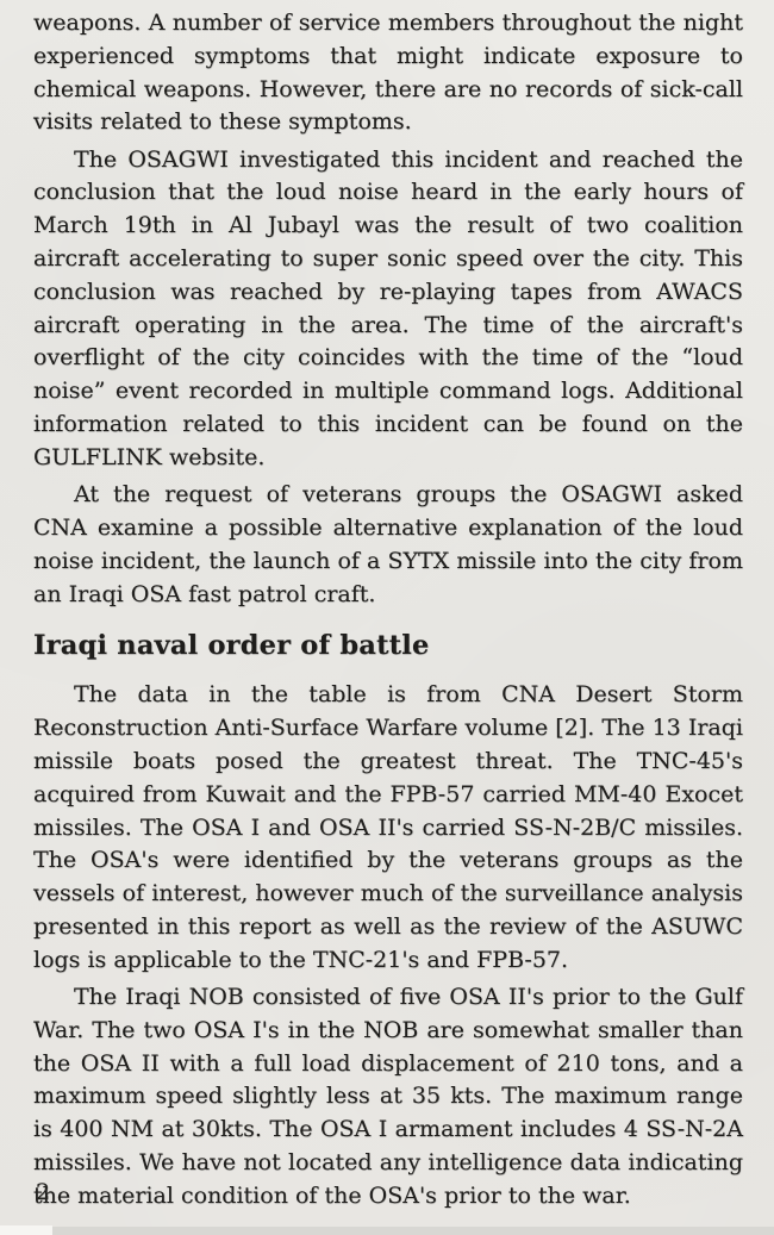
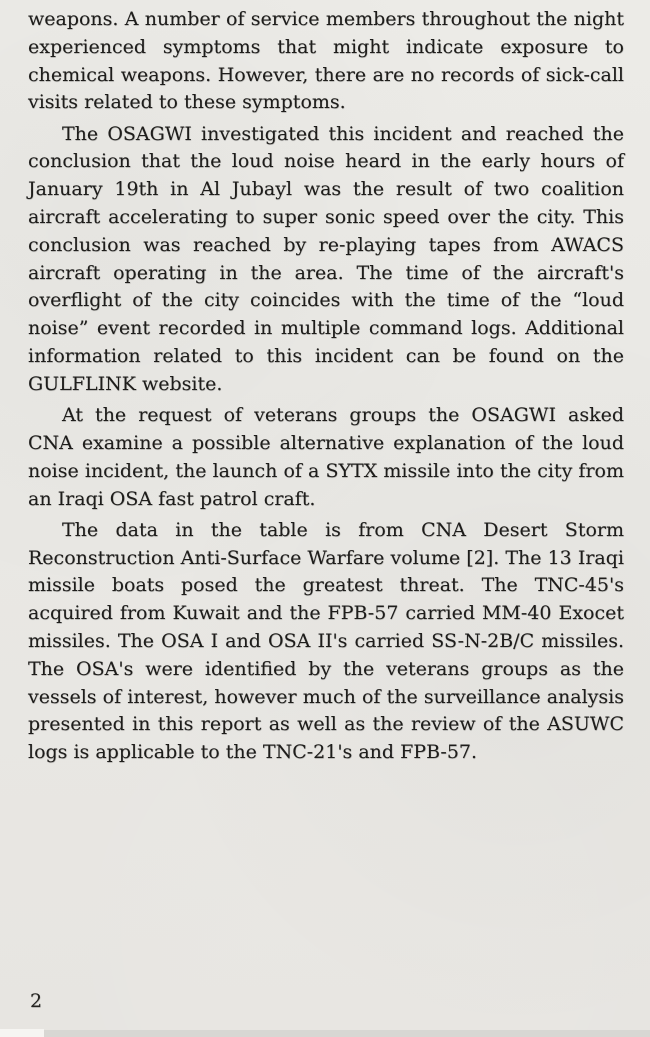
  weapons. A number of service members throughout the night experienced symptoms that might indicate exposure to chemical weapons. However, there are no records of sick-call visits related to these symptoms.
- The OSAGWI investigated this incident and reached the conclusion that the loud noise heard in the early hours of March 19th in Al Jubayl was the result of two coalition aircraft accelerating to super sonic speed over the city. This conclusion was reached by re-playing tapes from AWACS aircraft operating in the area. The time of the aircraft's overflight of the city coincides with the time of the “loud noise” event recorded in multiple command logs. Additional information related to this incident can be found on the GULFLINK website.
+ The OSAGWI investigated this incident and reached the conclusion that the loud noise heard in the early hours of January 19th in Al Jubayl was the result of two coalition aircraft accelerating to super sonic speed over the city. This conclusion was reached by re-playing tapes from AWACS aircraft operating in the area. The time of the aircraft's overflight of the city coincides with the time of the “loud noise” event recorded in multiple command logs. Additional information related to this incident can be found on the GULFLINK website.
  At the request of veterans groups the OSAGWI asked CNA examine a possible alternative explanation of the loud noise incident, the launch of a SYTX missile into the city from an Iraqi OSA fast patrol craft.
- Iraqi naval order of battle
  The data in the table is from CNA Desert Storm Reconstruction Anti-Surface Warfare volume [2]. The 13 Iraqi missile boats posed the greatest threat. The TNC-45's acquired from Kuwait and the FPB-57 carried MM-40 Exocet missiles. The OSA I and OSA II's carried SS-N-2B/C missiles. The OSA's were identified by the veterans groups as the vessels of interest, however much of the surveillance analysis presented in this report as well as the review of the ASUWC logs is applicable to the TNC-21's and FPB-57.
- The Iraqi NOB consisted of five OSA II's prior to the Gulf War. The two OSA I's in the NOB are somewhat smaller than the OSA II with a full load displacement of 210 tons, and a maximum speed slightly less at 35 kts. The maximum range is 400 NM at 30kts. The OSA I armament includes 4 SS-N-2A missiles. We have not located any intelligence data indicating the material condition of the OSA's prior to the war.
  2
